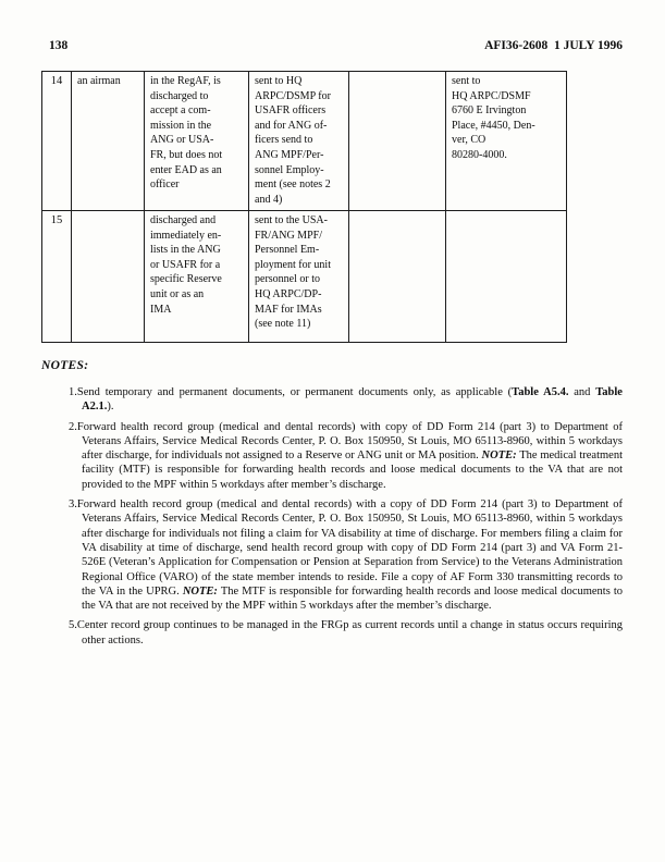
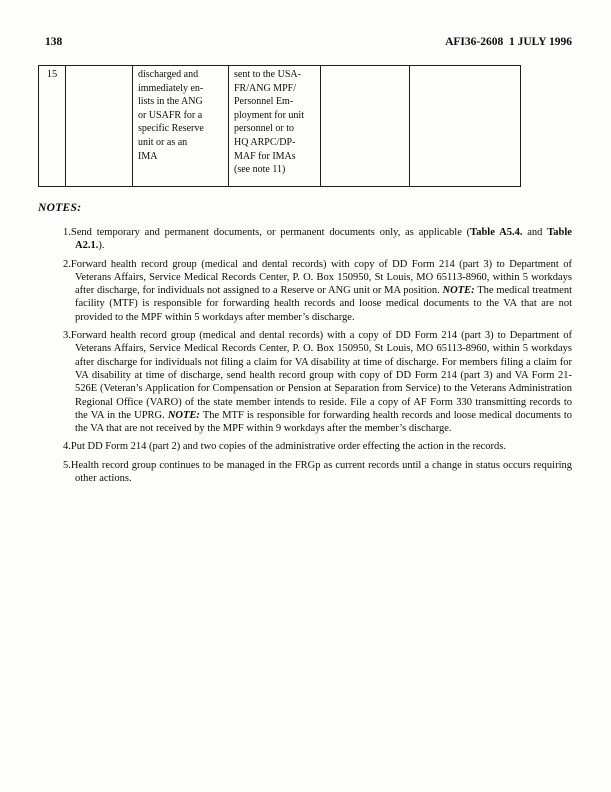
  138
  AFI36-2608 1 JULY 1996
- 14	an airman	in the RegAF, is discharged to accept a com- mission in the ANG or USA- FR, but does not enter EAD as an officer	sent to HQ ARPC/DSMP for USAFR officers and for ANG of- ficers send to ANG MPF/Per- sonnel Employ- ment (see notes 2 and 4)		sent to HQ ARPC/DSMF 6760 E Irvington Place, #4450, Den- ver, CO 80280-4000.
  15		discharged and immediately en- lists in the ANG or USAFR for a specific Reserve unit or as an IMA	sent to the USA- FR/ANG MPF/ Personnel Em- ployment for unit personnel or to HQ ARPC/DP- MAF for IMAs (see note 11)
  NOTES:
  1.Send temporary and permanent documents, or permanent documents only, as applicable (Table A5.4. and Table A2.1.).
  2.Forward health record group (medical and dental records) with copy of DD Form 214 (part 3) to Department of Veterans Affairs, Service Medical Records Center, P. O. Box 150950, St Louis, MO 65113-8960, within 5 workdays after discharge, for individuals not assigned to a Reserve or ANG unit or MA position. NOTE: The medical treatment facility (MTF) is responsible for forwarding health records and loose medical documents to the VA that are not provided to the MPF within 5 workdays after member’s discharge.
- 3.Forward health record group (medical and dental records) with a copy of DD Form 214 (part 3) to Department of Veterans Affairs, Service Medical Records Center, P. O. Box 150950, St Louis, MO 65113-8960, within 5 workdays after discharge for individuals not filing a claim for VA disability at time of discharge. For members filing a claim for VA disability at time of discharge, send health record group with copy of DD Form 214 (part 3) and VA Form 21-526E (Veteran’s Application for Compensation or Pension at Separation from Service) to the Veterans Administration Regional Office (VARO) of the state member intends to reside. File a copy of AF Form 330 transmitting records to the VA in the UPRG. NOTE: The MTF is responsible for forwarding health records and loose medical documents to the VA that are not received by the MPF within 5 workdays after the member’s discharge.
+ 3.Forward health record group (medical and dental records) with a copy of DD Form 214 (part 3) to Department of Veterans Affairs, Service Medical Records Center, P. O. Box 150950, St Louis, MO 65113-8960, within 5 workdays after discharge for individuals not filing a claim for VA disability at time of discharge. For members filing a claim for VA disability at time of discharge, send health record group with copy of DD Form 214 (part 3) and VA Form 21-526E (Veteran’s Application for Compensation or Pension at Separation from Service) to the Veterans Administration Regional Office (VARO) of the state member intends to reside. File a copy of AF Form 330 transmitting records to the VA in the UPRG. NOTE: The MTF is responsible for forwarding health records and loose medical documents to the VA that are not received by the MPF within 9 workdays after the member’s discharge.
+ 4.Put DD Form 214 (part 2) and two copies of the administrative order effecting the action in the records.
- 5.Center record group continues to be managed in the FRGp as current records until a change in status occurs requiring other actions.
+ 5.Health record group continues to be managed in the FRGp as current records until a change in status occurs requiring other actions.
